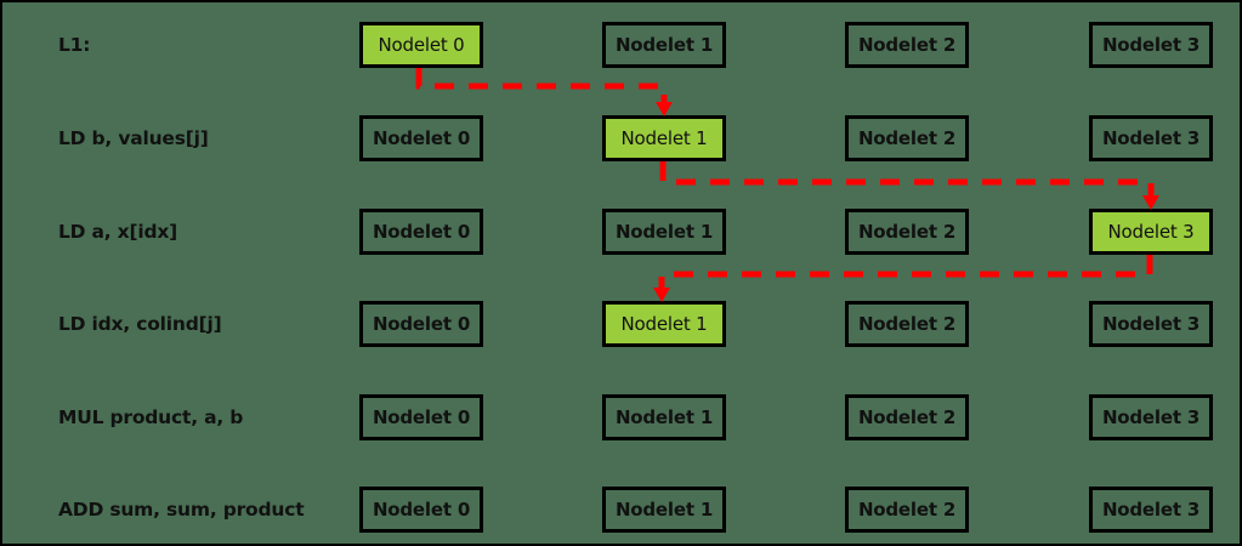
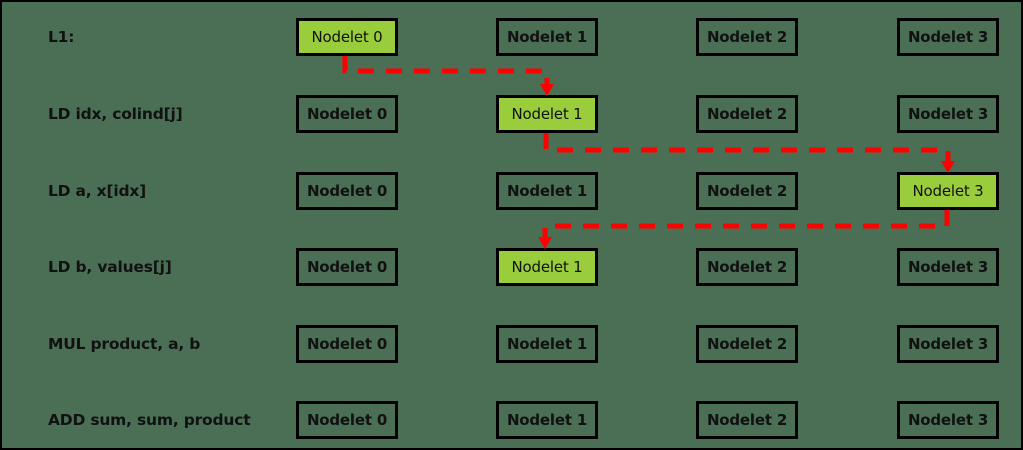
  L1:
  Nodelet 0
  Nodelet 1
  Nodelet 2
  Nodelet 3
- LD b, values[j]
+ LD idx, colind[j]
  Nodelet 0
  Nodelet 1
  Nodelet 2
  Nodelet 3
  LD a, x[idx]
  Nodelet 0
  Nodelet 1
  Nodelet 2
  Nodelet 3
- LD idx, colind[j]
+ LD b, values[j]
  Nodelet 0
  Nodelet 1
  Nodelet 2
  Nodelet 3
  MUL product, a, b
  Nodelet 0
  Nodelet 1
  Nodelet 2
  Nodelet 3
  ADD sum, sum, product
  Nodelet 0
  Nodelet 1
  Nodelet 2
  Nodelet 3
